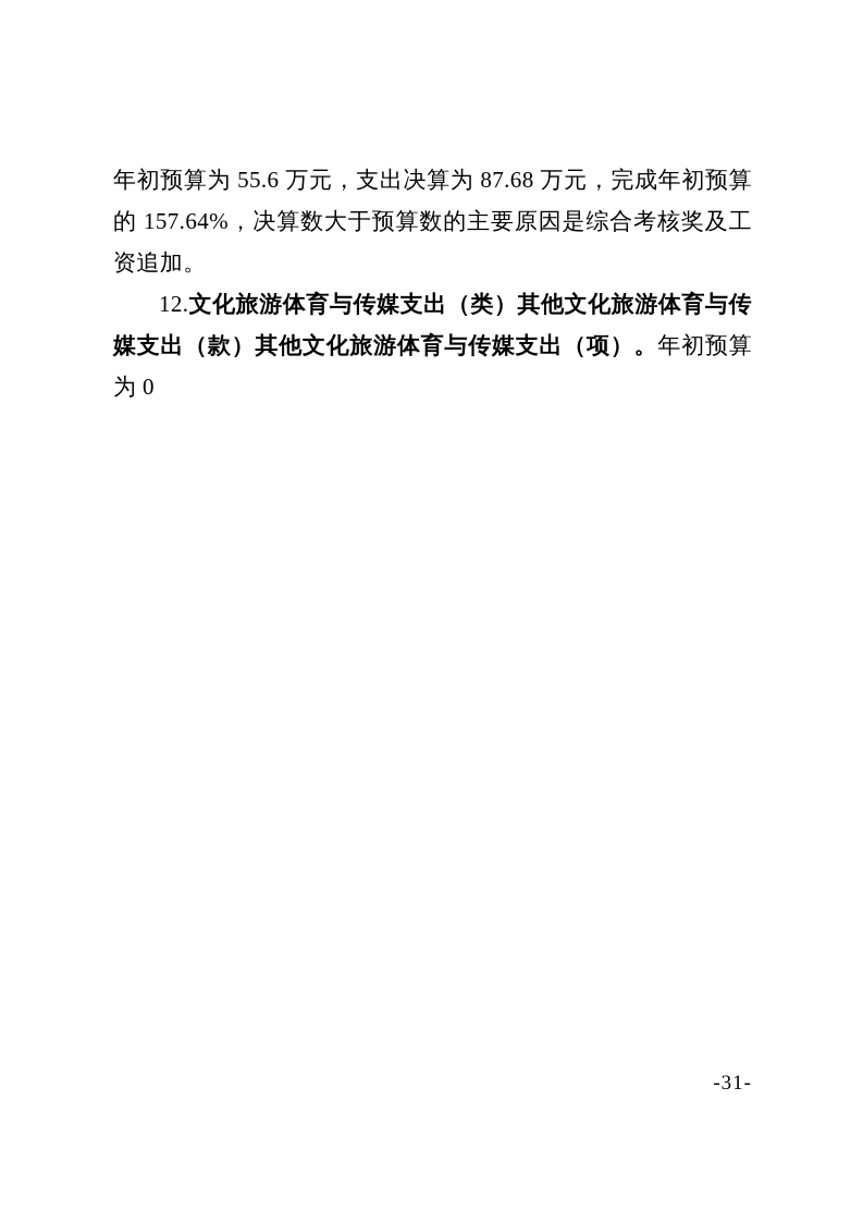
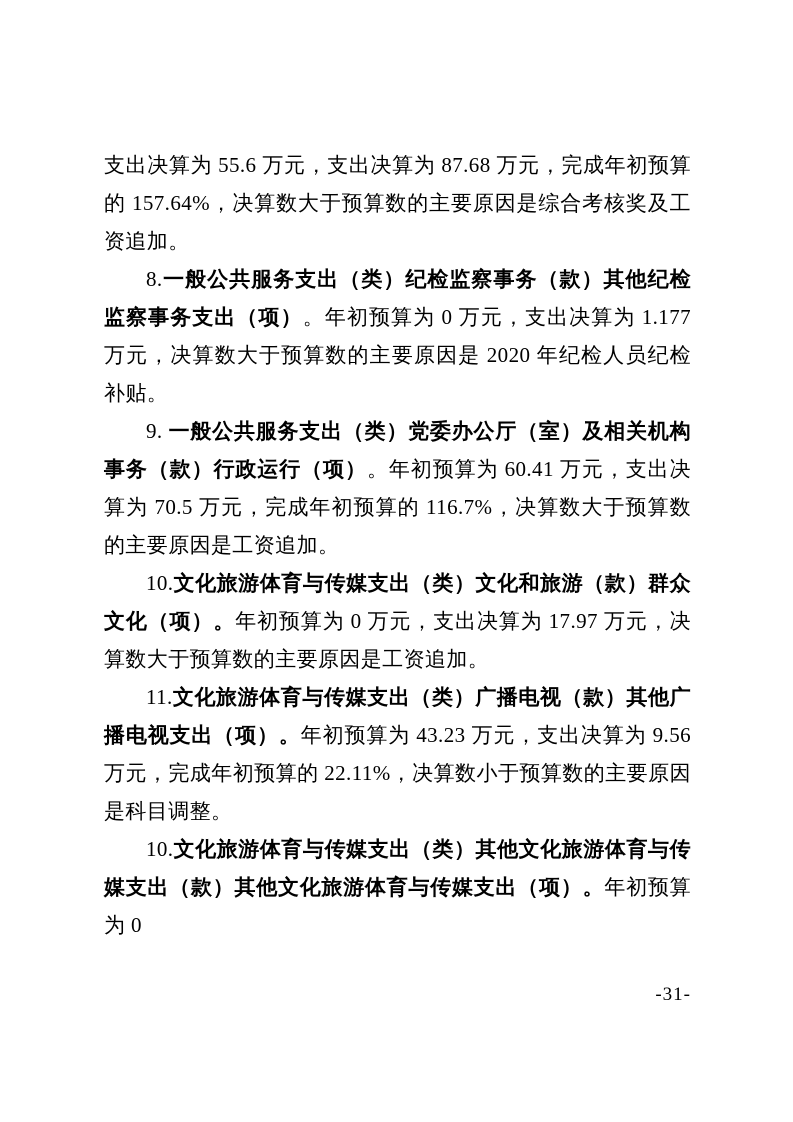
- 年初预算为 55.6 万元，支出决算为 87.68 万元，完成年初预算的 157.64%，决算数大于预算数的主要原因是综合考核奖及工资追加。
+ 支出决算为 55.6 万元，支出决算为 87.68 万元，完成年初预算的 157.64%，决算数大于预算数的主要原因是综合考核奖及工资追加。
+ 8.一般公共服务支出（类）纪检监察事务（款）其他纪检监察事务支出（项）。年初预算为 0 万元，支出决算为 1.177 万元，决算数大于预算数的主要原因是 2020 年纪检人员纪检补贴。
+ 9. 一般公共服务支出（类）党委办公厅（室）及相关机构事务（款）行政运行（项）。年初预算为 60.41 万元，支出决算为 70.5 万元，完成年初预算的 116.7%，决算数大于预算数的主要原因是工资追加。
+ 10.文化旅游体育与传媒支出（类）文化和旅游（款）群众文化（项）。年初预算为 0 万元，支出决算为 17.97 万元，决算数大于预算数的主要原因是工资追加。
+ 11.文化旅游体育与传媒支出（类）广播电视（款）其他广播电视支出（项）。年初预算为 43.23 万元，支出决算为 9.56 万元，完成年初预算的 22.11%，决算数小于预算数的主要原因是科目调整。
- 12.文化旅游体育与传媒支出（类）其他文化旅游体育与传媒支出（款）其他文化旅游体育与传媒支出（项）。年初预算为 0
+ 10.文化旅游体育与传媒支出（类）其他文化旅游体育与传媒支出（款）其他文化旅游体育与传媒支出（项）。年初预算为 0
  -31-
